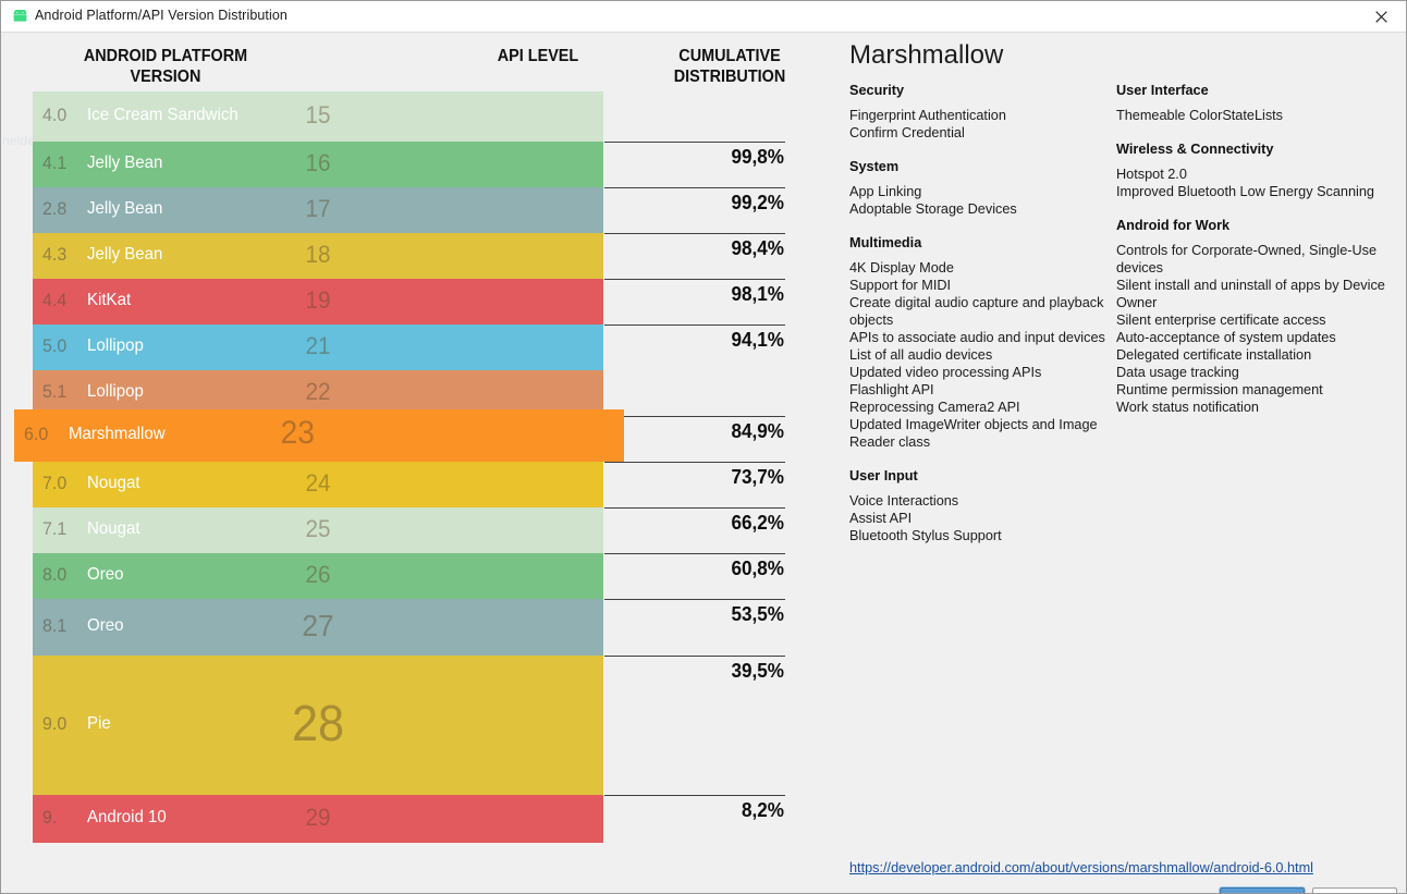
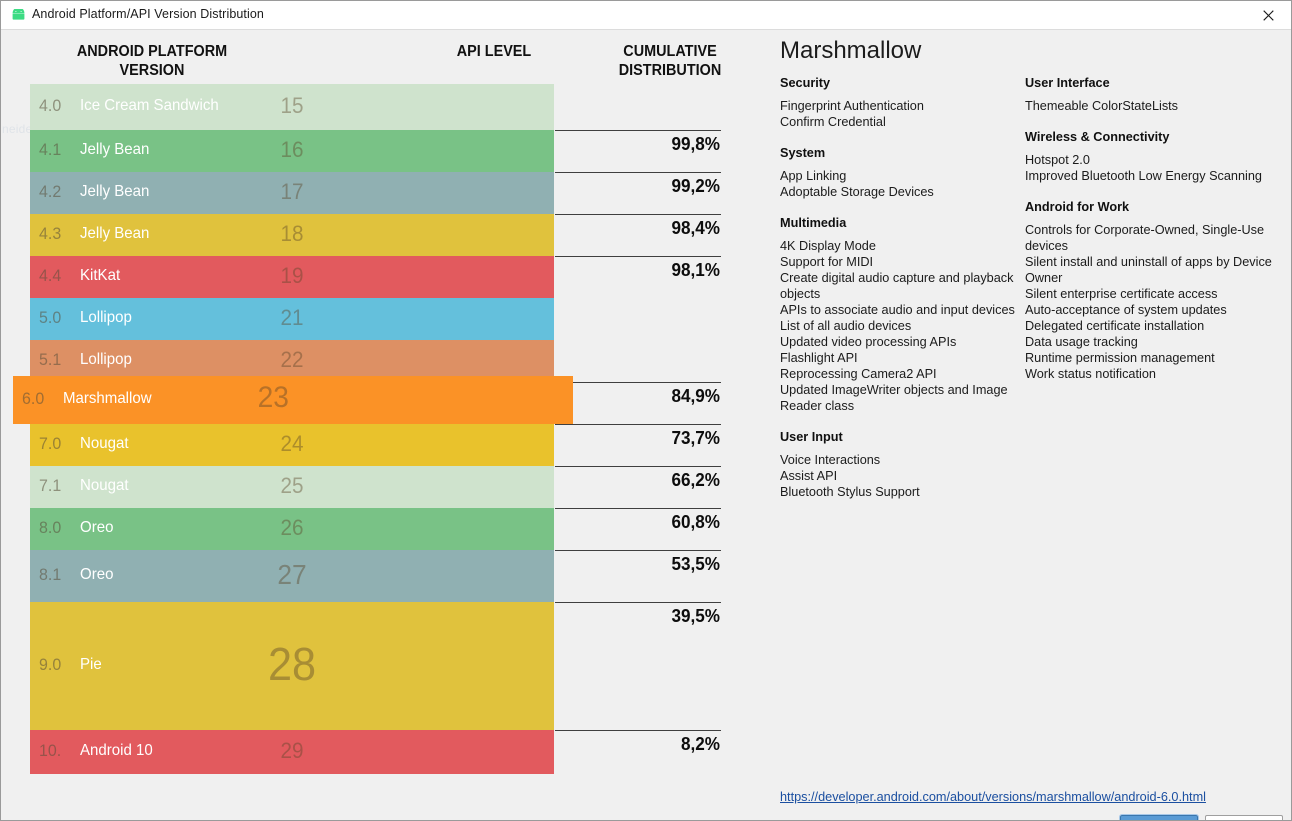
  Android Platform/API Version Distribution
  ANDROID PLATFORM
  VERSION
  API LEVEL
  CUMULATIVE
  DISTRIBUTION
  neide
  4.0
  Ice Cream Sandwich
  15
  4.1
  Jelly Bean
  16
- 2.8
+ 4.2
  Jelly Bean
  17
  4.3
  Jelly Bean
  18
  4.4
  KitKat
  19
  5.0
  Lollipop
  21
  5.1
  Lollipop
  22
  6.0
  Marshmallow
  23
  7.0
  Nougat
  24
  7.1
  Nougat
  25
  8.0
  Oreo
  26
  8.1
  Oreo
  27
  9.0
  Pie
  28
- 9.
+ 10.
  Android 10
  29
  99,8%
  99,2%
  98,4%
  98,1%
- 94,1%
  84,9%
  73,7%
  66,2%
  60,8%
  53,5%
  39,5%
  8,2%
  Marshmallow
  Security
  Fingerprint Authentication
  Confirm Credential
  System
  App Linking
  Adoptable Storage Devices
  Multimedia
  4K Display Mode
  Support for MIDI
  Create digital audio capture and playback objects
  APIs to associate audio and input devices
  List of all audio devices
  Updated video processing APIs
  Flashlight API
  Reprocessing Camera2 API
  Updated ImageWriter objects and Image Reader class
  User Input
  Voice Interactions
  Assist API
  Bluetooth Stylus Support
  User Interface
  Themeable ColorStateLists
  Wireless & Connectivity
  Hotspot 2.0
  Improved Bluetooth Low Energy Scanning
  Android for Work
  Controls for Corporate-Owned, Single-Use devices
  Silent install and uninstall of apps by Device Owner
  Silent enterprise certificate access
  Auto-acceptance of system updates
  Delegated certificate installation
  Data usage tracking
  Runtime permission management
  Work status notification
  https://developer.android.com/about/versions/marshmallow/android-6.0.html
